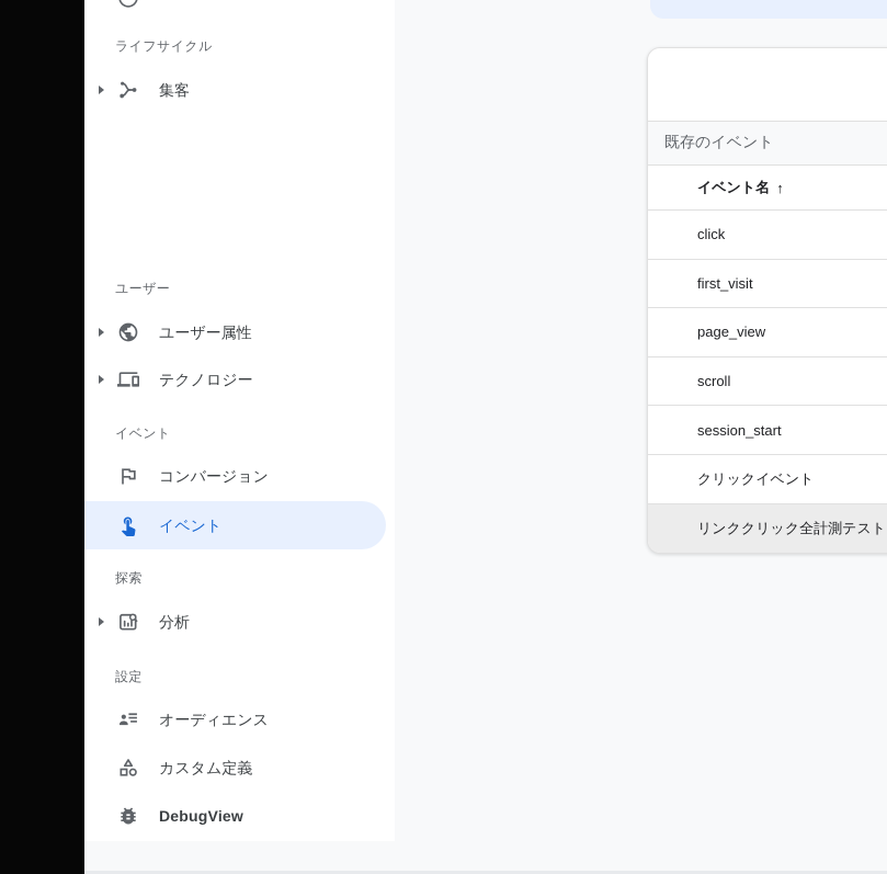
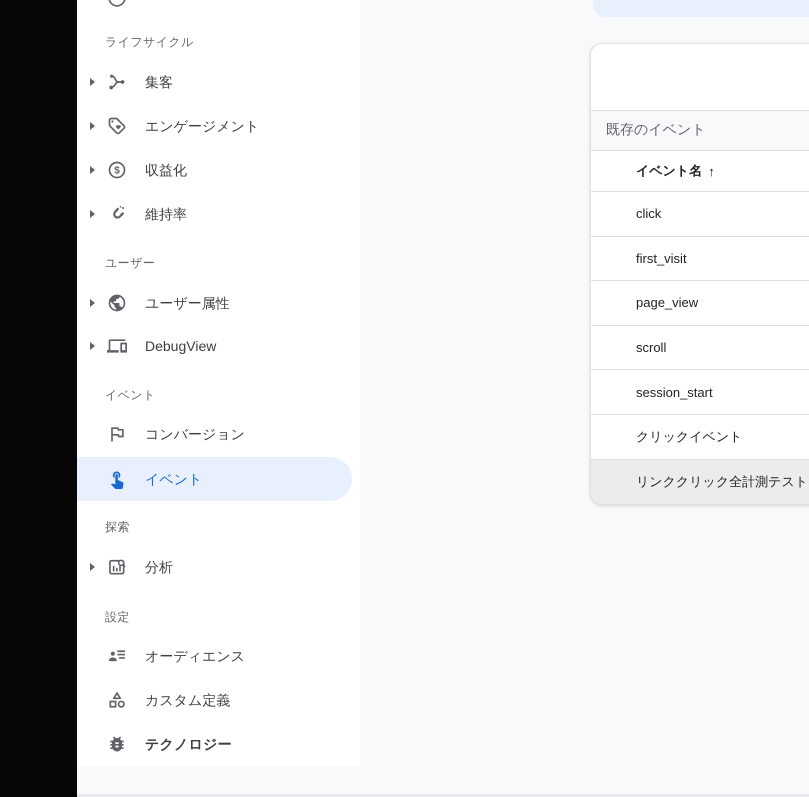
  ライフサイクル
  集客
+ エンゲージメント
+ $
+ 収益化
+ 維持率
  ユーザー
  ユーザー属性
- テクノロジー
+ DebugView
  イベント
  コンバージョン
  イベント
  探索
  分析
  設定
  オーディエンス
  カスタム定義
- DebugView
+ テクノロジー
  既存のイベント
  イベント名
  ↑
  click
  first_visit
  page_view
  scroll
  session_start
  クリックイベント
  リンククリック全計測テスト
